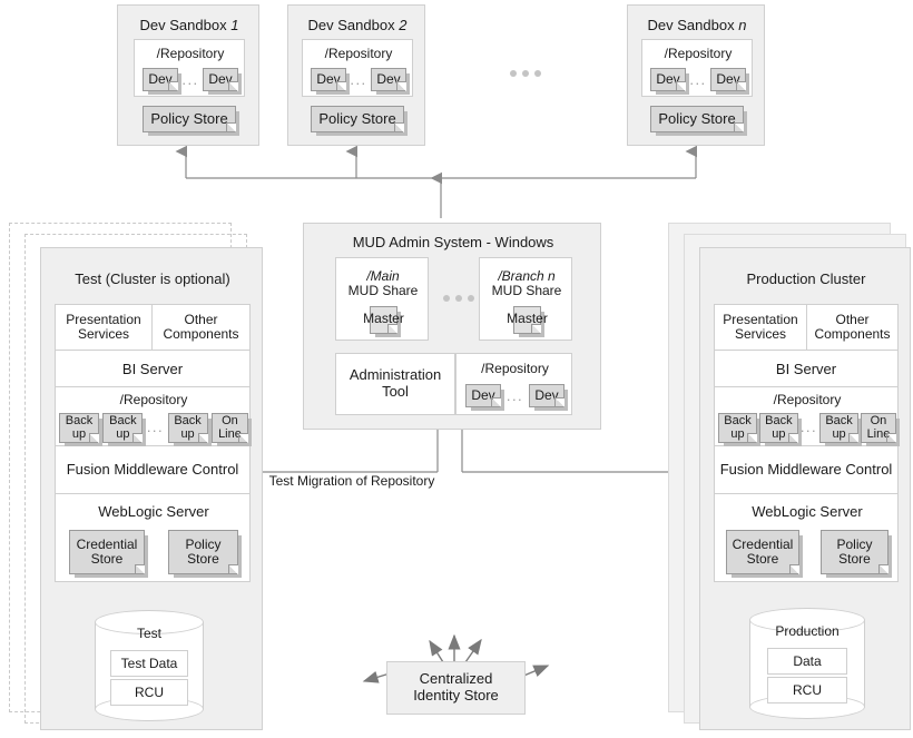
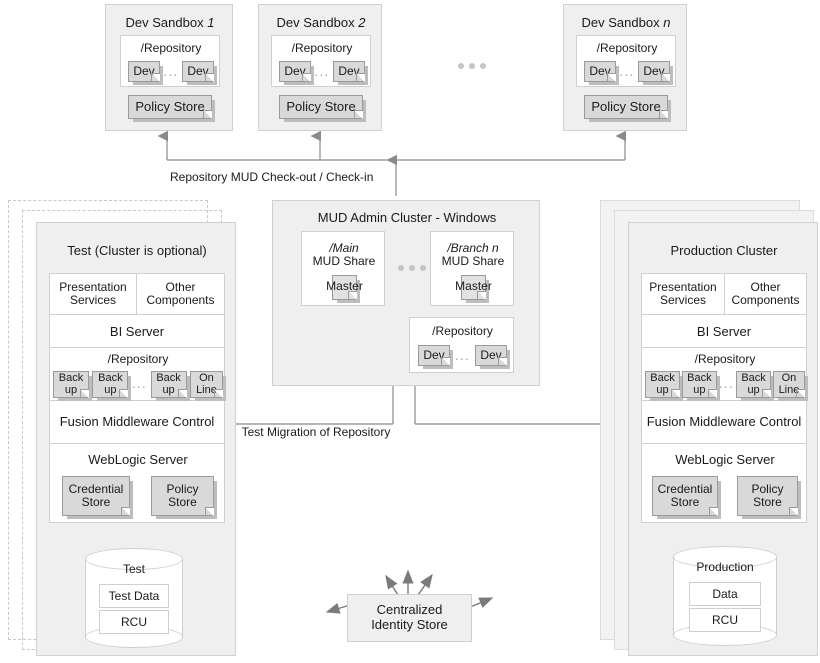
  Dev Sandbox
  1
  /Repository
  Dev
  ...
  Dev
  Policy Store
  Dev Sandbox
  2
  /Repository
  Dev
  ...
  Dev
  Policy Store
  Dev Sandbox
  n
  /Repository
  Dev
  ...
  Dev
  Policy Store
+ Repository MUD Check-out / Check-in
- MUD Admin System - Windows
+ MUD Admin Cluster - Windows
  /Main
  MUD Share
  Master
  /Branch n
  MUD Share
  Master
- Administration Tool
  /Repository
  Dev
  ...
  Dev
  Test (Cluster is optional)
  Presentation Services
  Other Components
  BI Server
  /Repository
  Back up
  Back up
  ...
  Back up
  On Lin
  Fusion Middleware Control
  WebLogic Server
  Credential Store
  Policy Store
  Test
  Test Data
  RCU
  Production Cluster
  Presentation Services
  Other Components
  BI Server
  /Repository
  Back up
  Back up
  ...
  Back up
  On Lin
  Fusion Middleware Control
  WebLogic Server
  Credential Store
  Policy Store
  Production
  Data
  RCU
  Test Migration of Repository
  Centralized Identity Store
